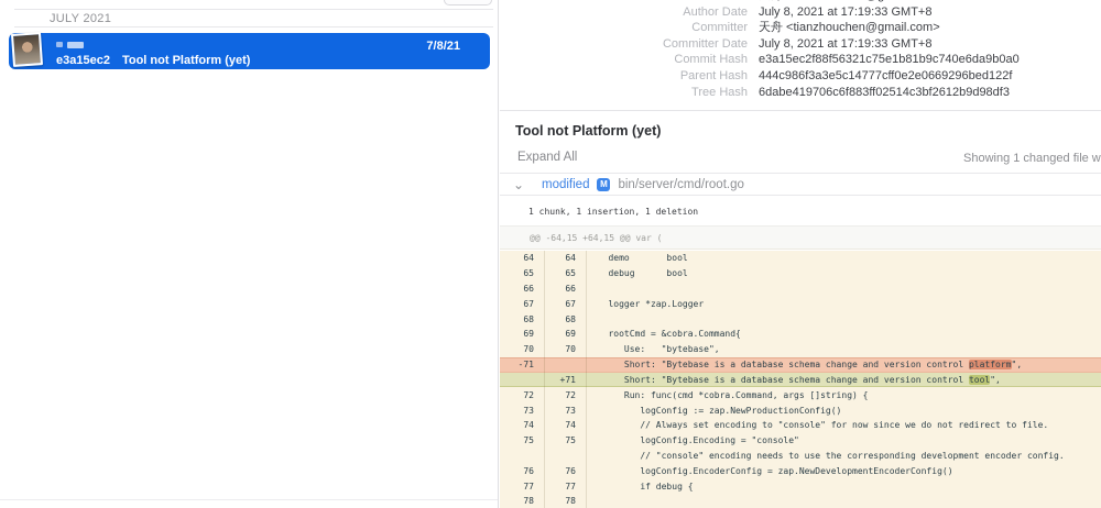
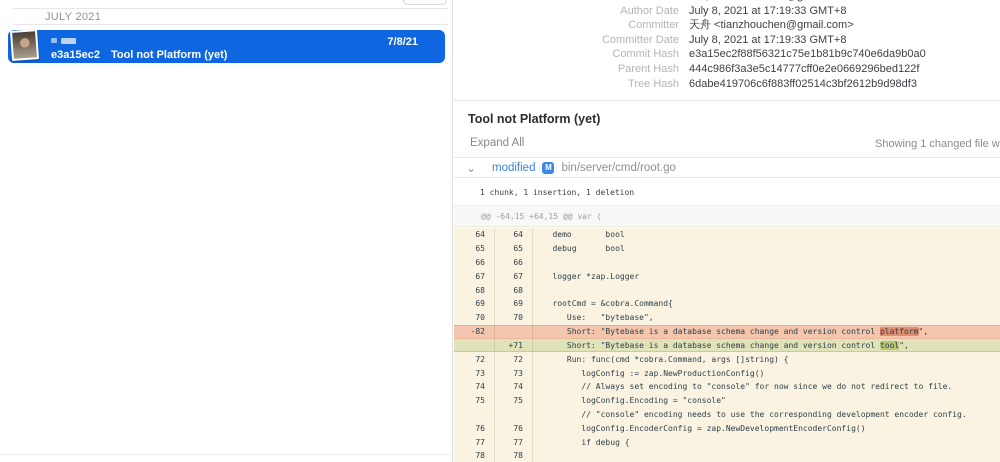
  JULY 2021
  7/8/21
  e3a15ec2 Tool not Platform (yet)
  Author Date
  July 8, 2021 at 17:19:33 GMT+8
  Committer
  天舟 <tianzhouchen@gmail.com>
  Committer Date
  July 8, 2021 at 17:19:33 GMT+8
  Commit Hash
  e3a15ec2f88f56321c75e1b81b9c740e6da9b0a0
  Parent Hash
  444c986f3a3e5c14777cff0e2e0669296bed122f
  Tree Hash
  6dabe419706c6f883ff02514c3bf2612b9d98df3
  Tool not Platform (yet)
  Expand All
  Showing 1 changed file w
  ⌄
  modified
  M
  bin/server/cmd/root.go
  1 chunk, 1 insertion, 1 deletion
  @@ -64,15 +64,15 @@ var (
  64
  64
  demo bool
  65
  65
  debug bool
  66
  66
  67
  67
  logger *zap.Logger
  68
  68
  69
  69
  rootCmd = &cobra.Command{
  70
  70
  Use: "bytebase",
- -71
+ -82
  Short: "Bytebase is a database schema change and version control platform",
  +71
  Short: "Bytebase is a database schema change and version control tool",
  72
  72
  Run: func(cmd *cobra.Command, args []string) {
  73
  73
  logConfig := zap.NewProductionConfig()
  74
  74
  // Always set encoding to "console" for now since we do not redirect to file.
  75
  75
  logConfig.Encoding = "console"
  // "console" encoding needs to use the corresponding development encoder config.
  76
  76
  logConfig.EncoderConfig = zap.NewDevelopmentEncoderConfig()
  77
  77
  if debug {
  78
  78
